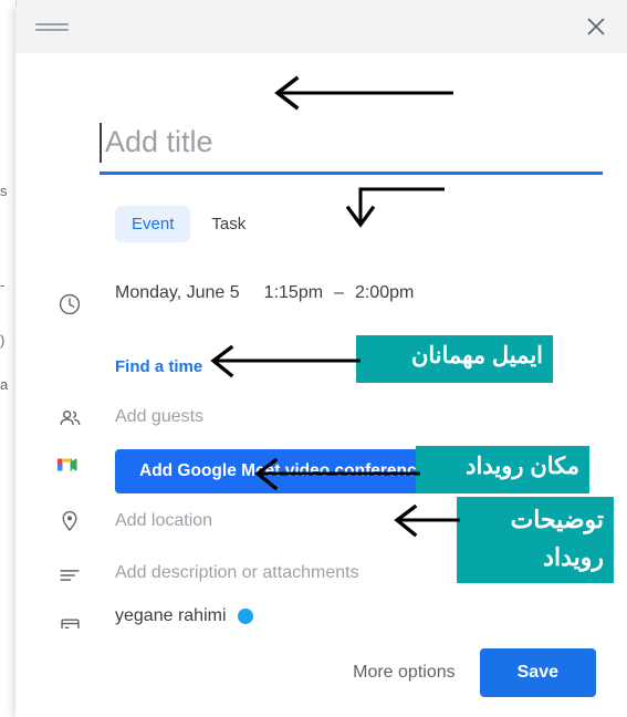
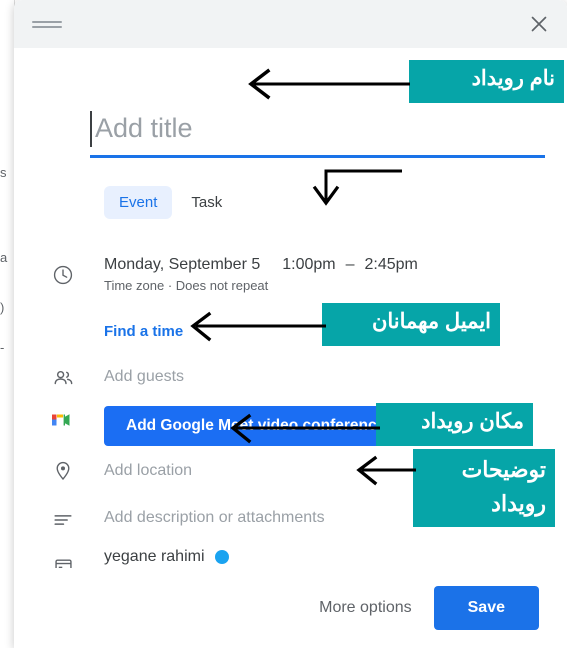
  s
- -
+ a
  )
- a
+ -
  Add title
  Event
  Task
- Monday, June 5
+ Monday, September 5
- 1:15pm
+ 1:00pm
  –
- 2:00pm
+ 2:45pm
+ Time zone · Does not repeat
  Find a time
  Add guests
  Add Google Met video conferenc
  Add location
  Add description or attachments
  yegane rahimi
  More options
  Save
+ نام رویداد
  ایمیل مهمانان
  مکان رویداد
  توضیحات
  رویداد
